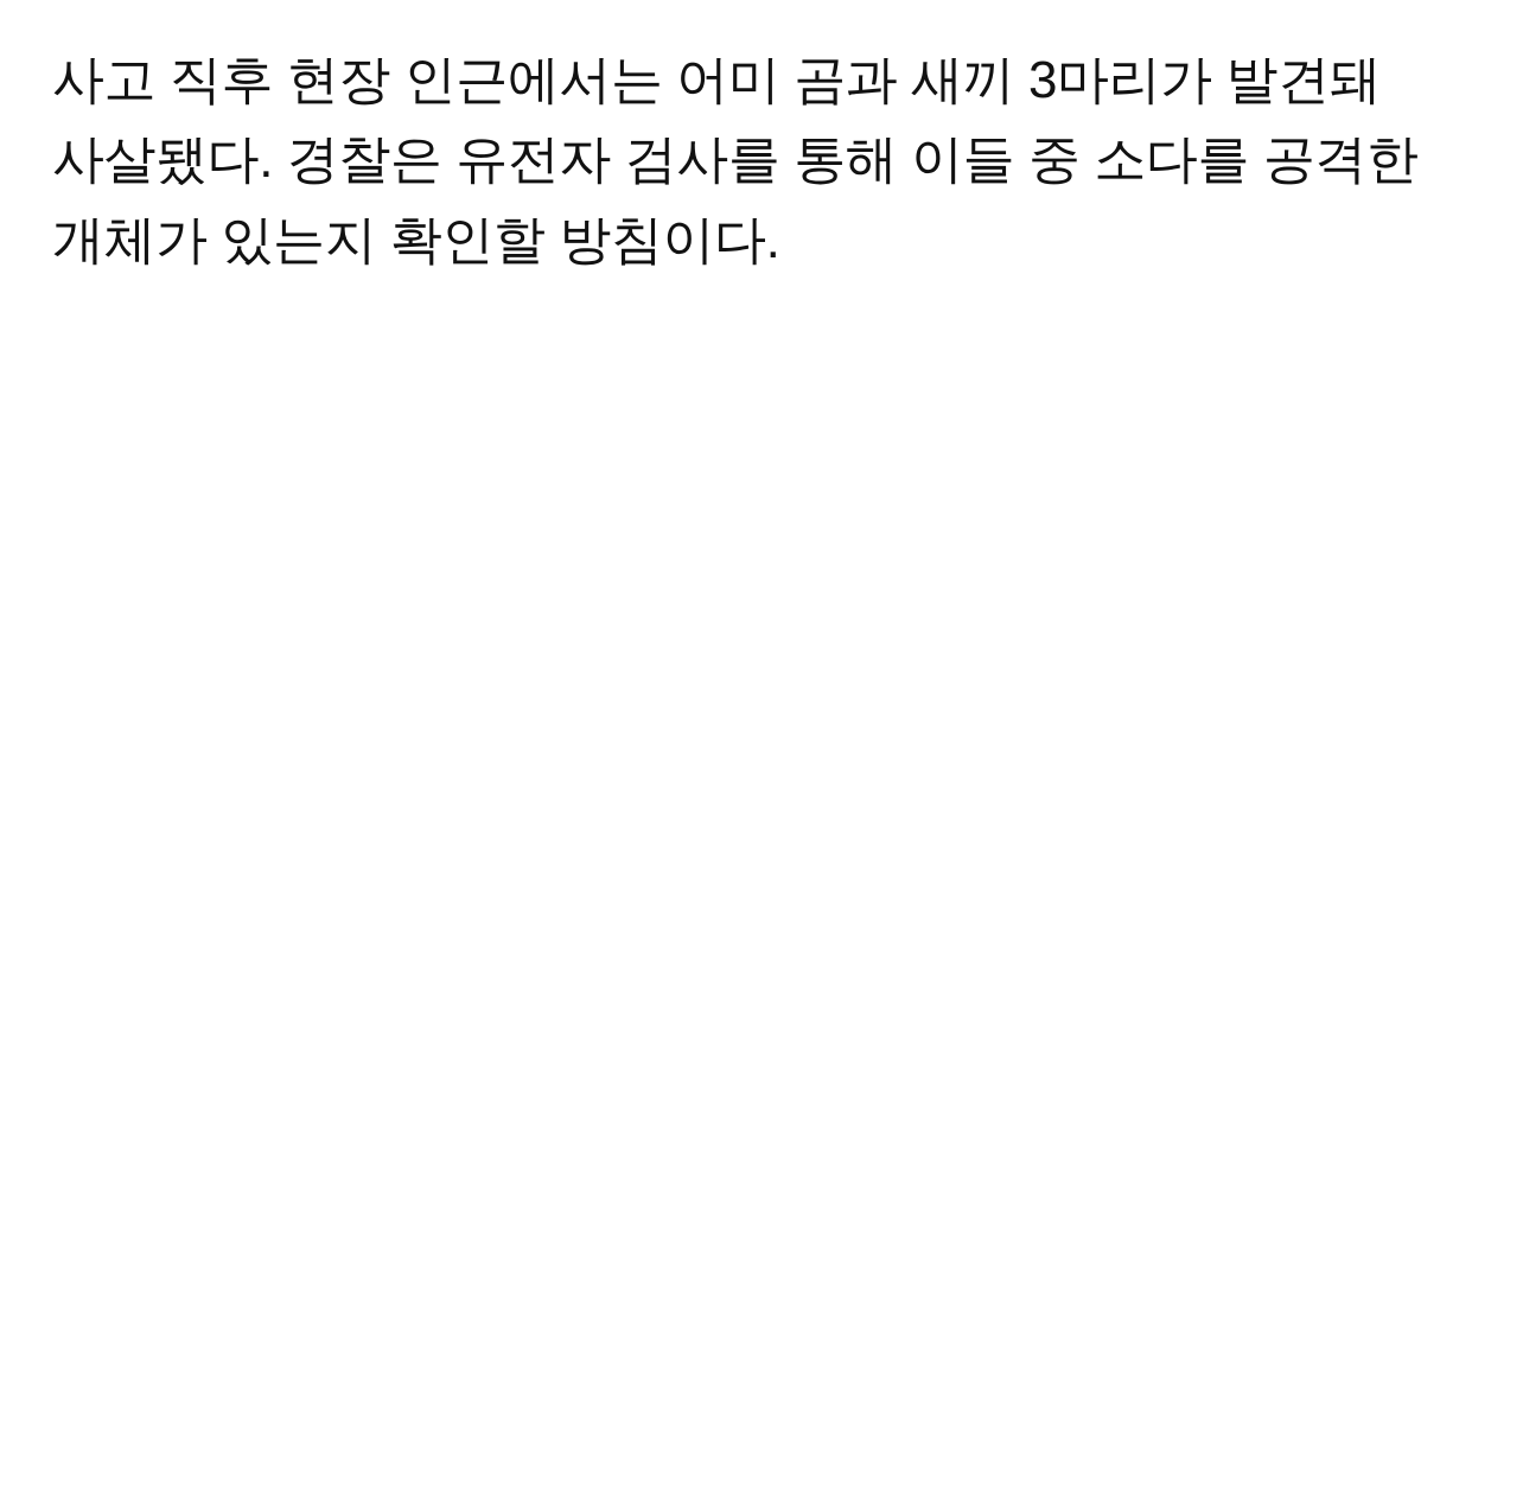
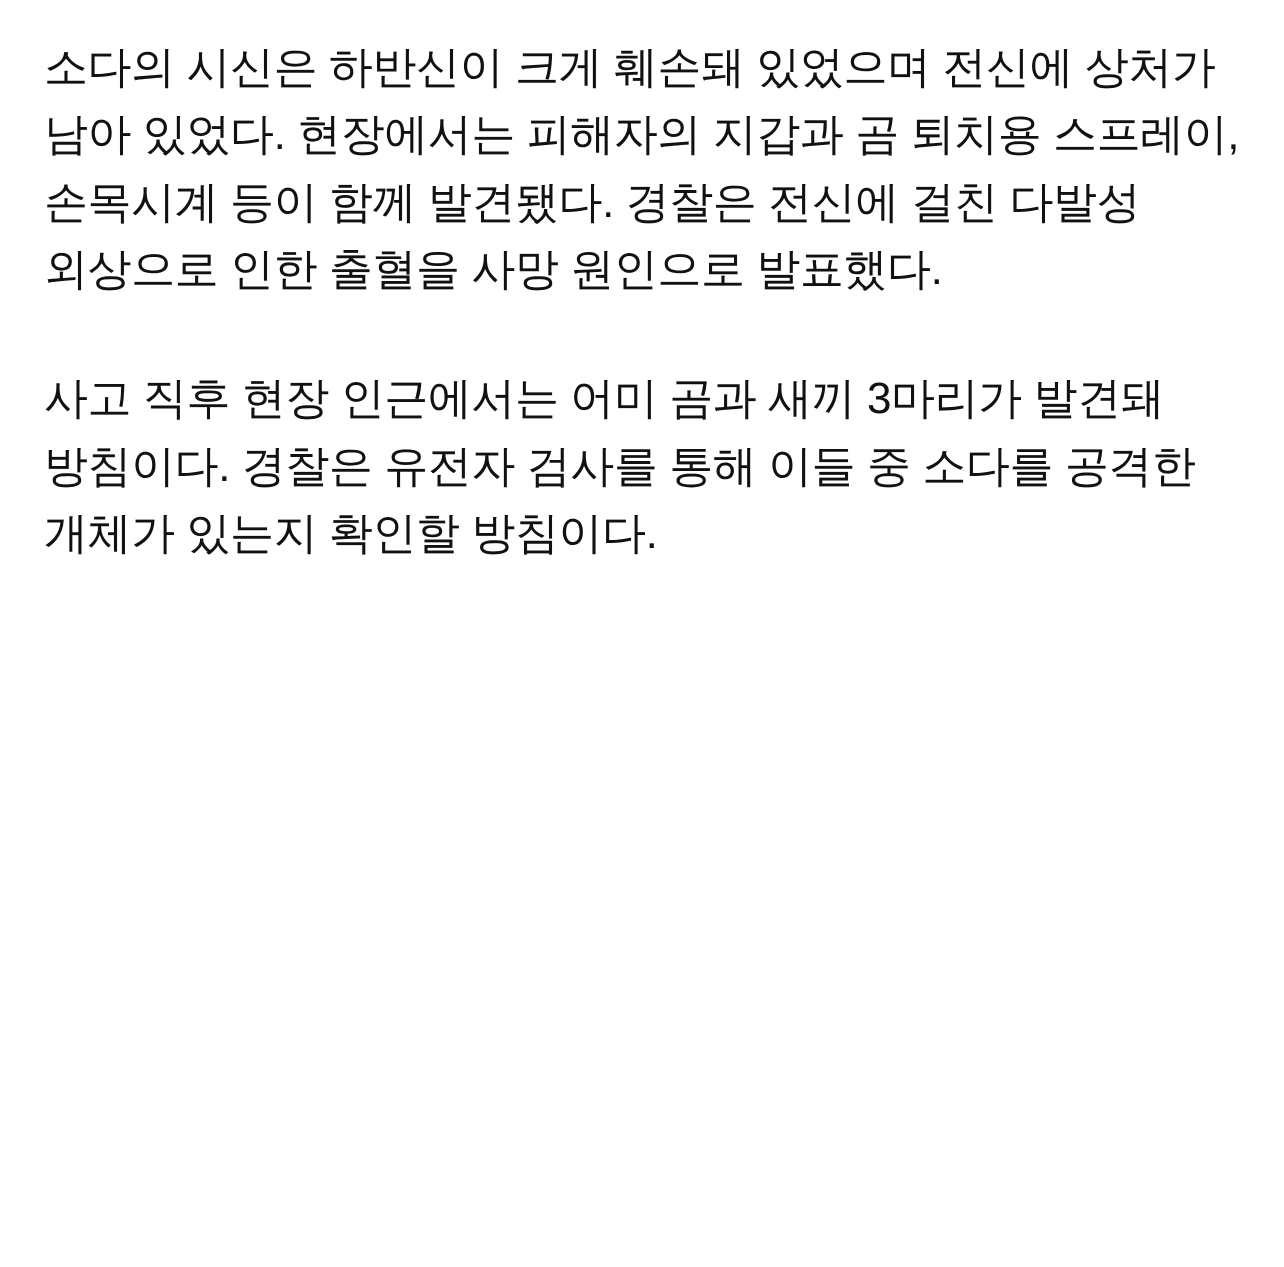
+ 소다의 시신은 하반신이 크게 훼손돼 있었으며 전신에 상처가 남아 있었다. 현장에서는 피해자의 지갑과 곰 퇴치용 스프레이, 손목시계 등이 함께 발견됐다. 경찰은 전신에 걸친 다발성 외상으로 인한 출혈을 사망 원인으로 발표했다.
- 사고 직후 현장 인근에서는 어미 곰과 새끼 3마리가 발견돼 사살됐다. 경찰은 유전자 검사를 통해 이들 중 소다를 공격한 개체가 있는지 확인할 방침이다.
+ 사고 직후 현장 인근에서는 어미 곰과 새끼 3마리가 발견돼 방침이다. 경찰은 유전자 검사를 통해 이들 중 소다를 공격한 개체가 있는지 확인할 방침이다.
